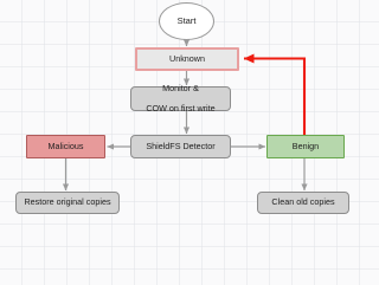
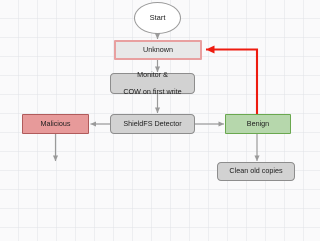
  Start
  Unknown
  Monitor &
  COW on first write
  ShieldFS Detector
  Malicious
  Benign
- Restore original copies
  Clean old copies
